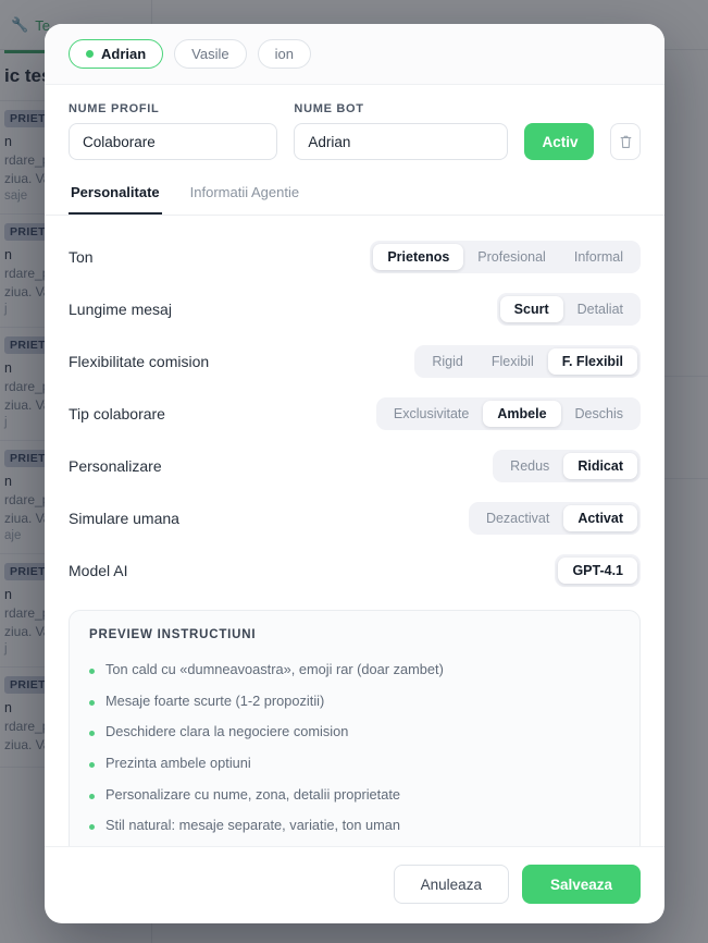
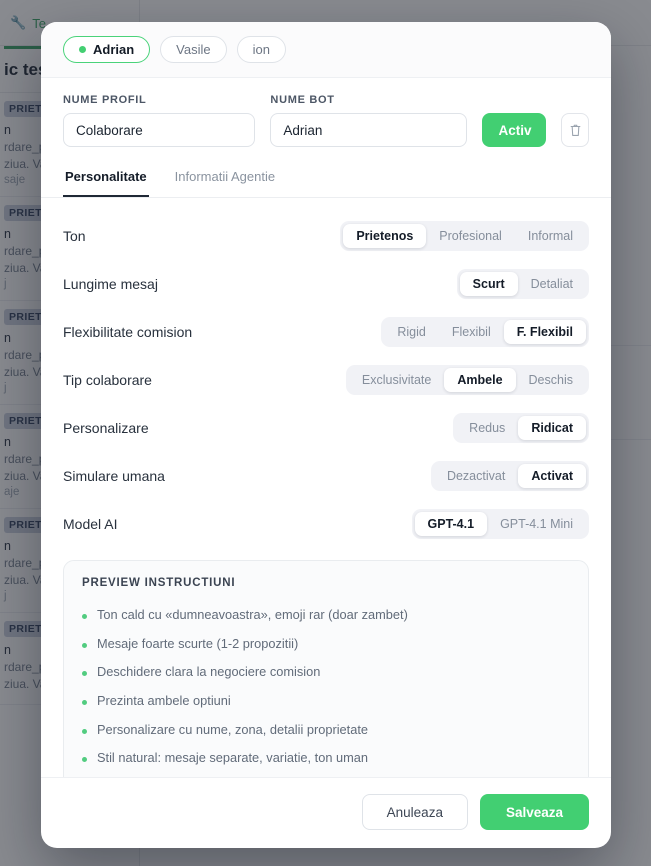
  🔧
  Te
  PRIET
  n
  rdare_
  ziua. V
  saje
  PRIET
  n
  rdare_
  ziua. V
  j
  PRIET
  n
  rdare_
  ziua. V
  j
  PRIET
  n
  rdare_
  ziua. V
  aje
  PRIET
  n
  rdare_
  ziua. V
  j
  PRIET
  n
  rdare_
  ziua. V
  Adrian
  Vasile
  ion
  NUME PROFIL
  Colaborare
  NUME BOT
  Adrian
  Activ
  Personalitate
  Informatii Agentie
  Ton
  Prietenos
  Profesional
  Informal
  Lungime mesaj
  Scurt
  Detaliat
  Flexibilitate comision
  Rigid
  Flexibil
  F. Flexibil
  Tip colaborare
  Exclusivitate
  Ambele
  Deschis
  Personalizare
  Redus
  Ridicat
  Simulare umana
  Dezactivat
  Activat
  Model AI
  GPT-4.1
+ GPT-4.1 Mini
  PREVIEW INSTRUCTIUNI
  Ton cald cu «dumneavoastra», emoji rar (doar zambet)
  Mesaje foarte scurte (1-2 propozitii)
  Deschidere clara la negociere comision
  Prezinta ambele optiuni
  Personalizare cu nume, zona, detalii proprietate
  Stil natural: mesaje separate, variatie, ton uman
  Anuleaza
  Salveaza
